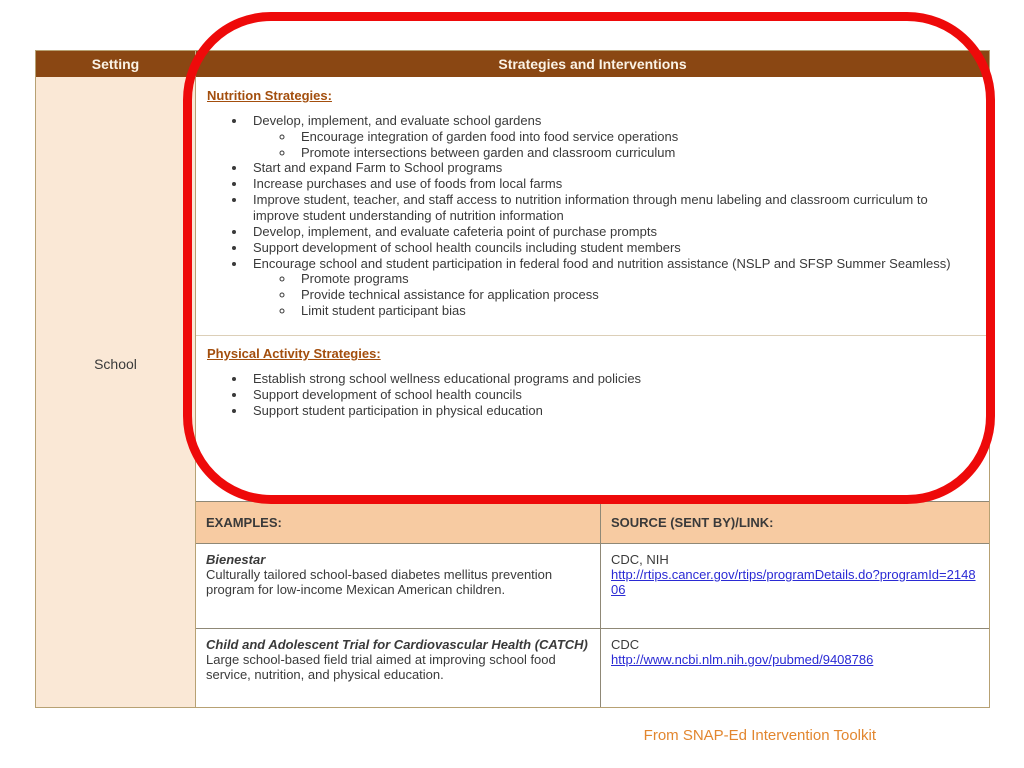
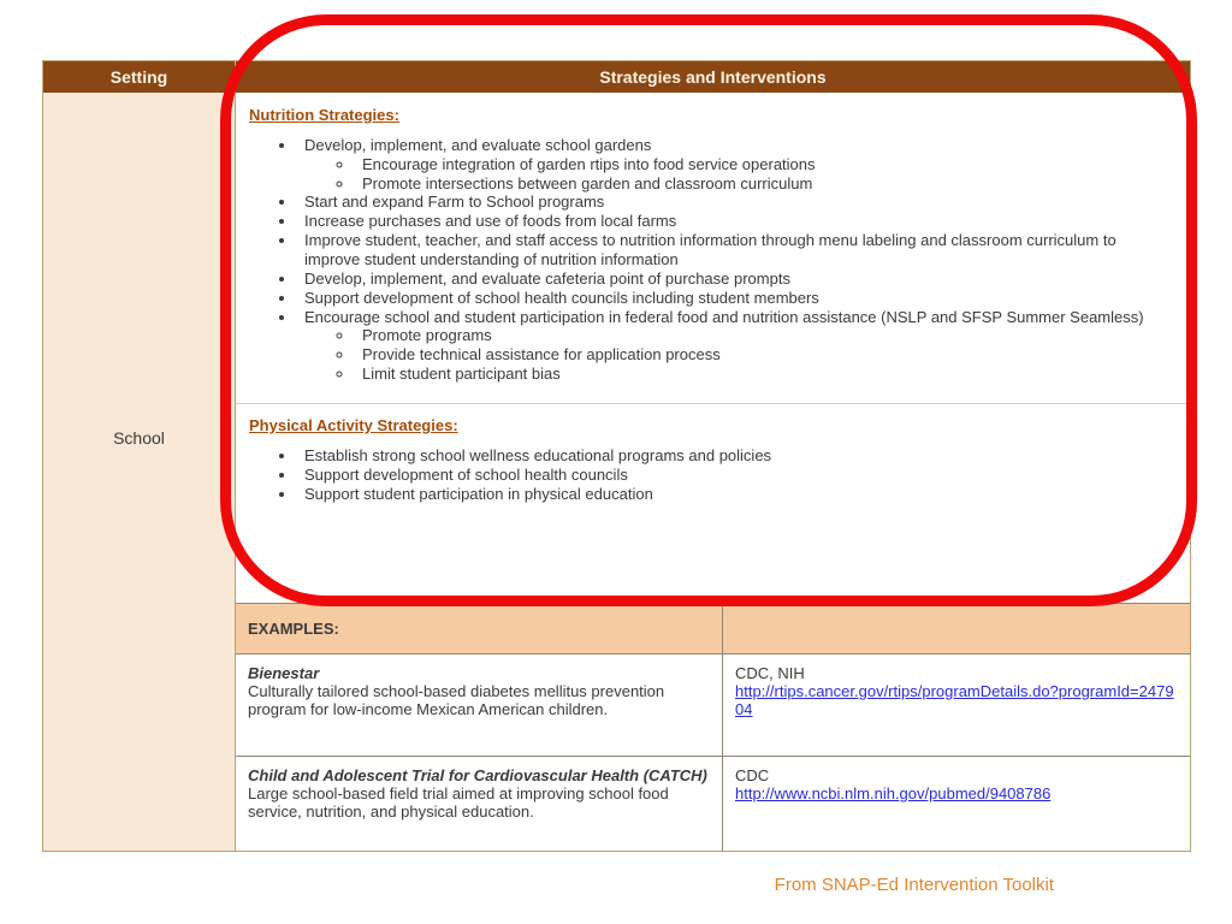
  Setting
  Strategies and Interventions
  School
  Nutrition Strategies:
  Develop, implement, and evaluate school gardens
- Encourage integration of garden food into food service operations
+ Encourage integration of garden rtips into food service operations
  Promote intersections between garden and classroom curriculum
  Start and expand Farm to School programs
  Increase purchases and use of foods from local farms
  Improve student, teacher, and staff access to nutrition information through menu labeling and classroom curriculum to improve student understanding of nutrition information
  Develop, implement, and evaluate cafeteria point of purchase prompts
  Support development of school health councils including student members
  Encourage school and student participation in federal food and nutrition assistance (NSLP and SFSP Summer Seamless)
  Promote programs
  Provide technical assistance for application process
  Limit student participant bias
  Physical Activity Strategies:
  Establish strong school wellness educational programs and policies
  Support development of school health councils
  Support student participation in physical education
  EXAMPLES:
- SOURCE (SENT BY)/LINK:
  Bienestar
  Culturally tailored school-based diabetes mellitus prevention program for low-income Mexican American children.
  CDC, NIH
- http://rtips.cancer.gov/rtips/programDetails.do?programId=214806
+ http://rtips.cancer.gov/rtips/programDetails.do?programId=247904
  Child and Adolescent Trial for Cardiovascular Health (CATCH)
  Large school-based field trial aimed at improving school food service, nutrition, and physical education.
  CDC
  http://www.ncbi.nlm.nih.gov/pubmed/9408786
  From SNAP-Ed Intervention Toolkit
